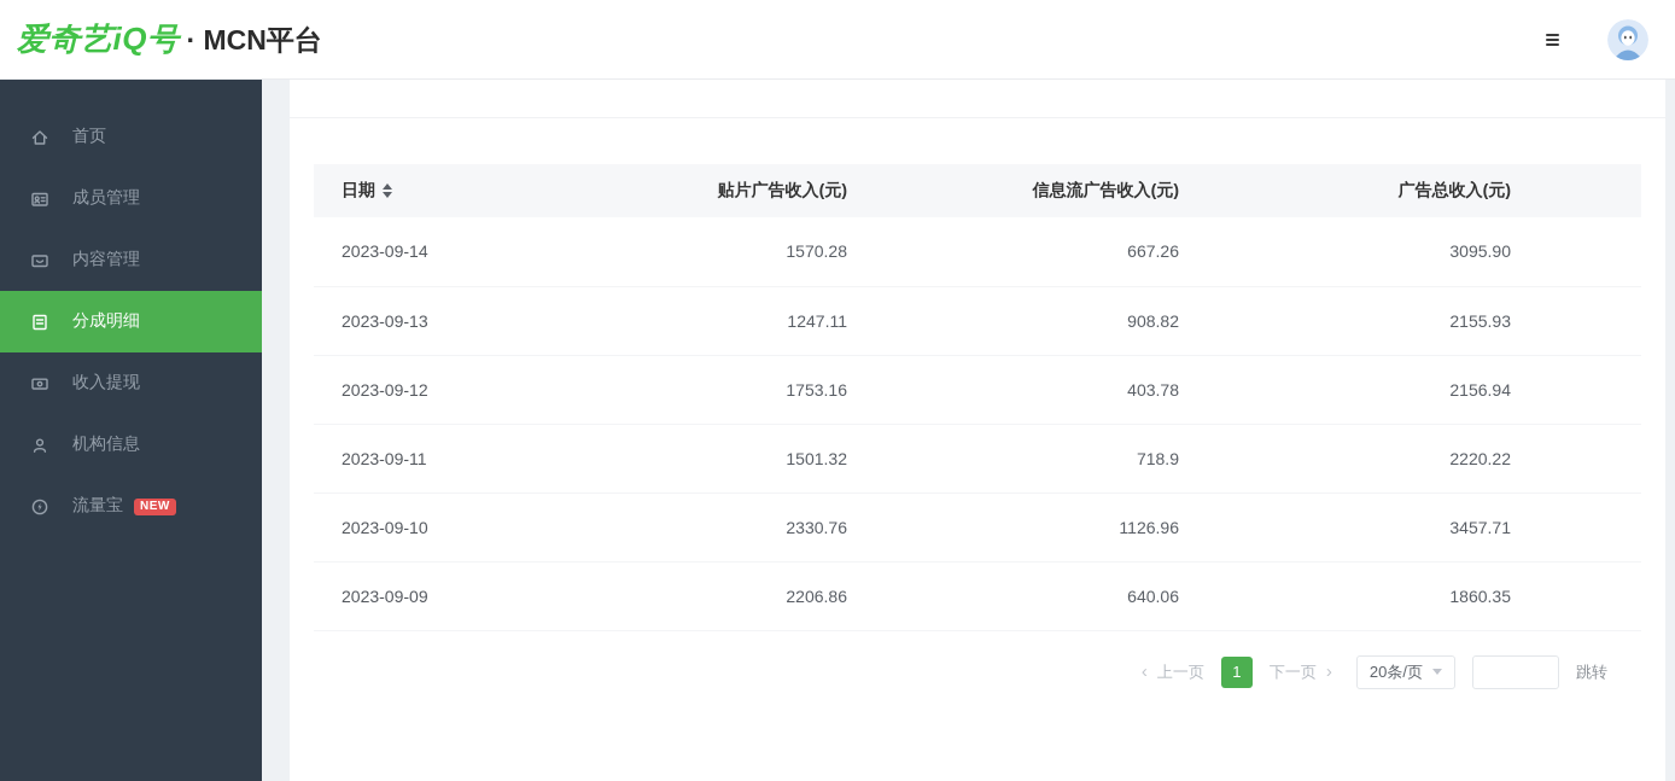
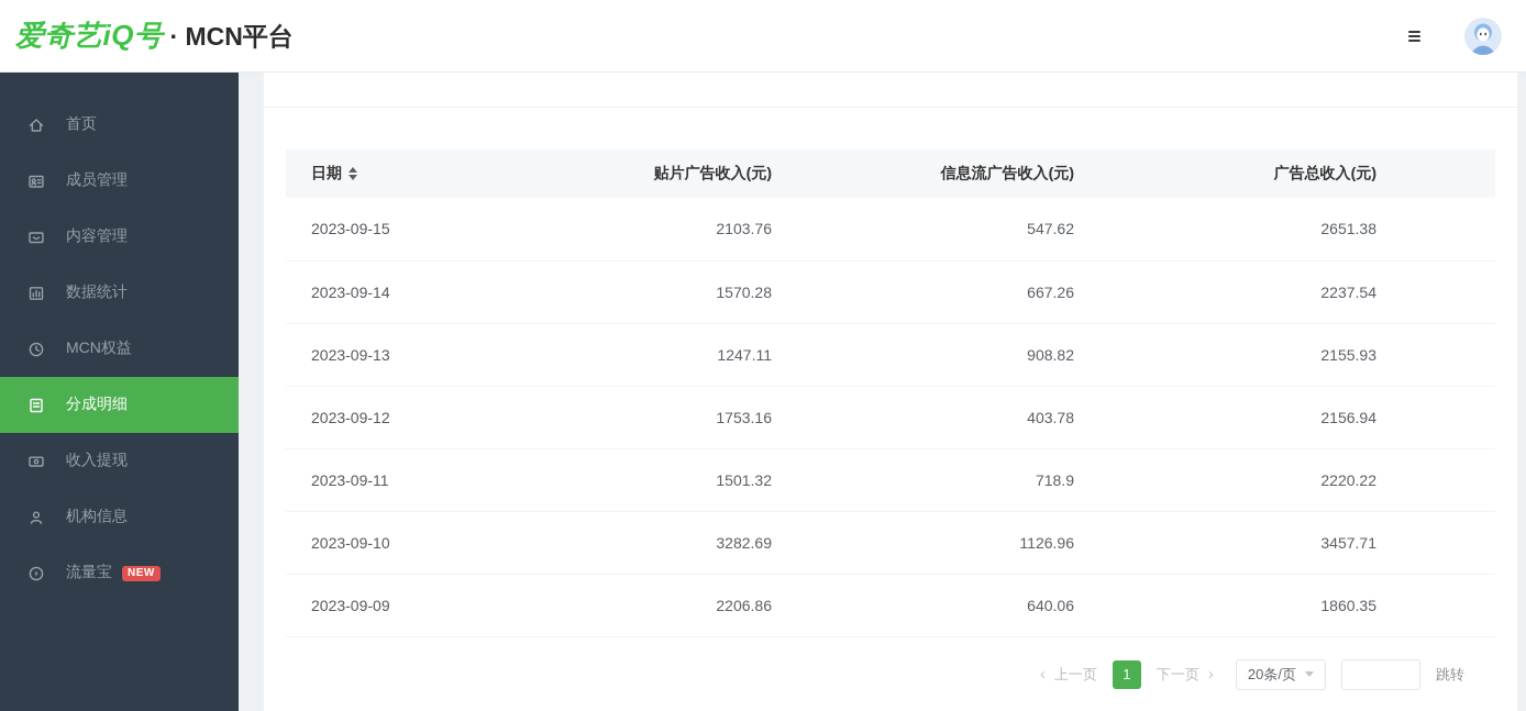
  爱奇艺iQ号
  · MCN平台
  首页
  成员管理
  内容管理
+ 数据统计
+ MCN权益
  分成明细
  收入提现
  机构信息
  流量宝
  NEW
  日期	贴片广告收入(元)	信息流广告收入(元)	广告总收入(元)
+ 2023-09-15	2103.76	547.62	2651.38
- 2023-09-14	1570.28	667.26	3095.90
+ 2023-09-14	1570.28	667.26	2237.54
  2023-09-13	1247.11	908.82	2155.93
  2023-09-12	1753.16	403.78	2156.94
  2023-09-11	1501.32	718.9	2220.22
- 2023-09-10	2330.76	1126.96	3457.71
+ 2023-09-10	3282.69	1126.96	3457.71
  2023-09-09	2206.86	640.06	1860.35
  ‹
  上一页
  1
  下一页
  ›
  20条/页
  跳转
